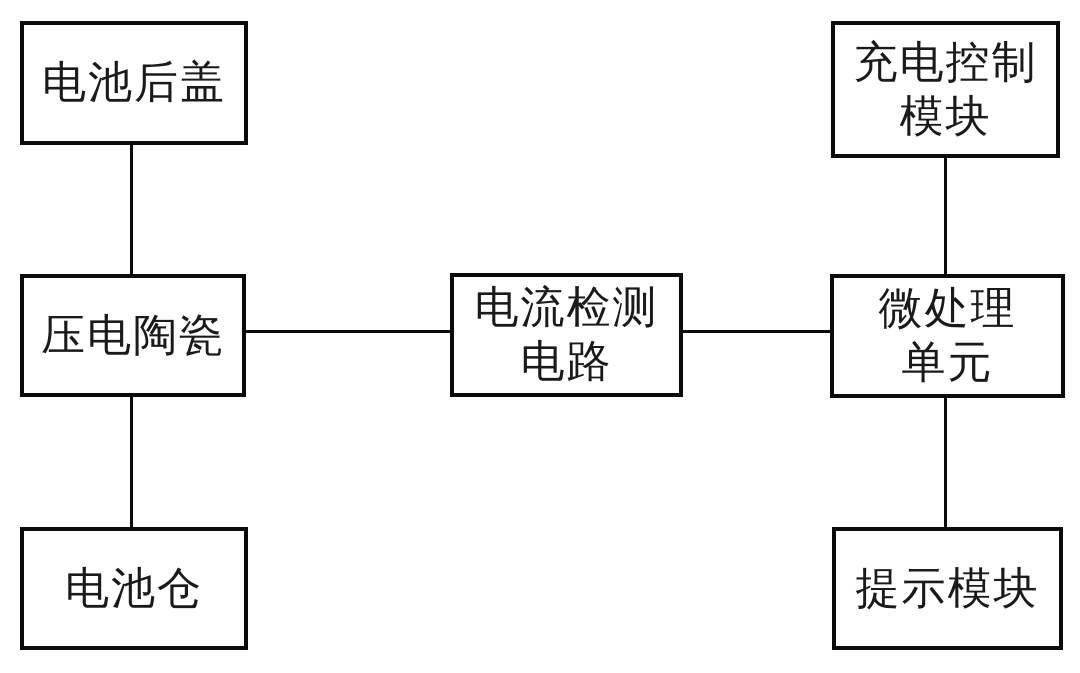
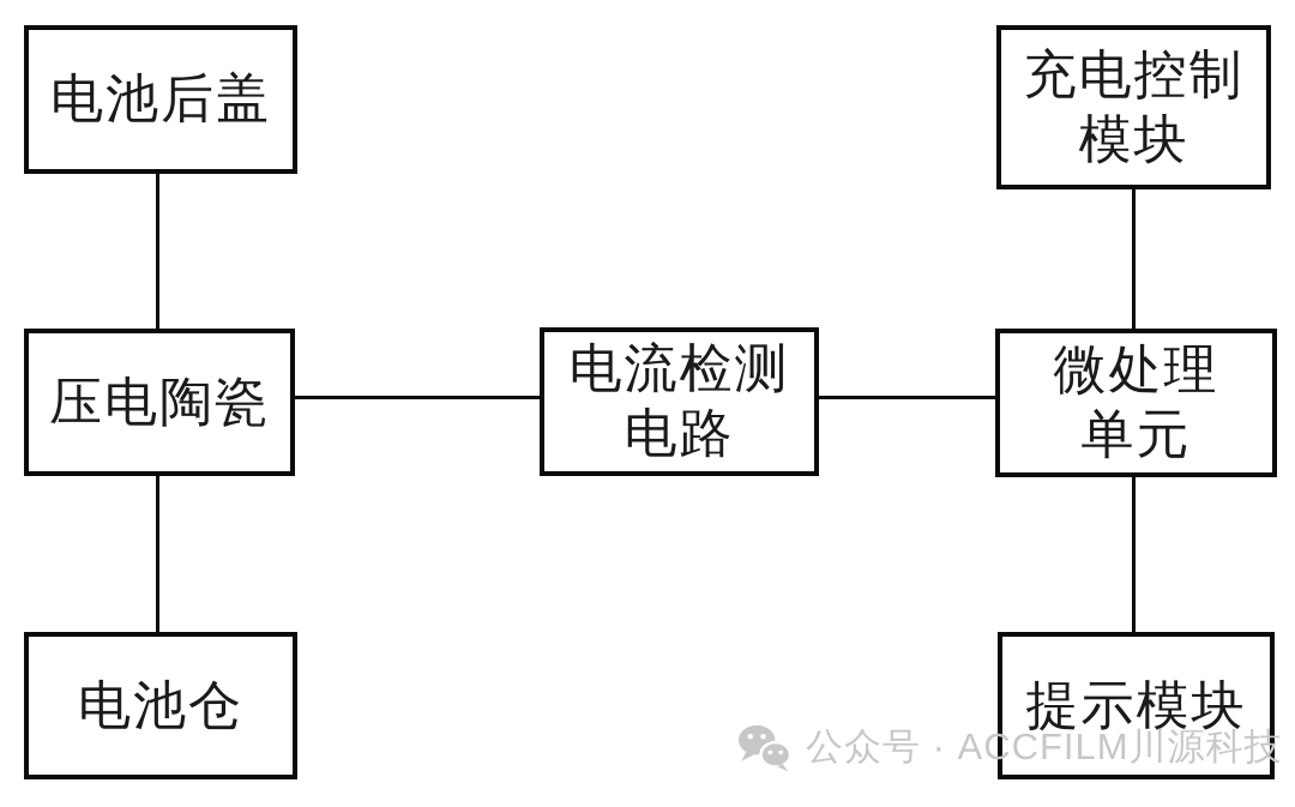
  电池后盖
  压电陶瓷
  电池仓
  电流检测
  电路
  充电控制
  模块
  微处理
  单元
  提示模块
+ 公众号 · ACCFILM川源科技
